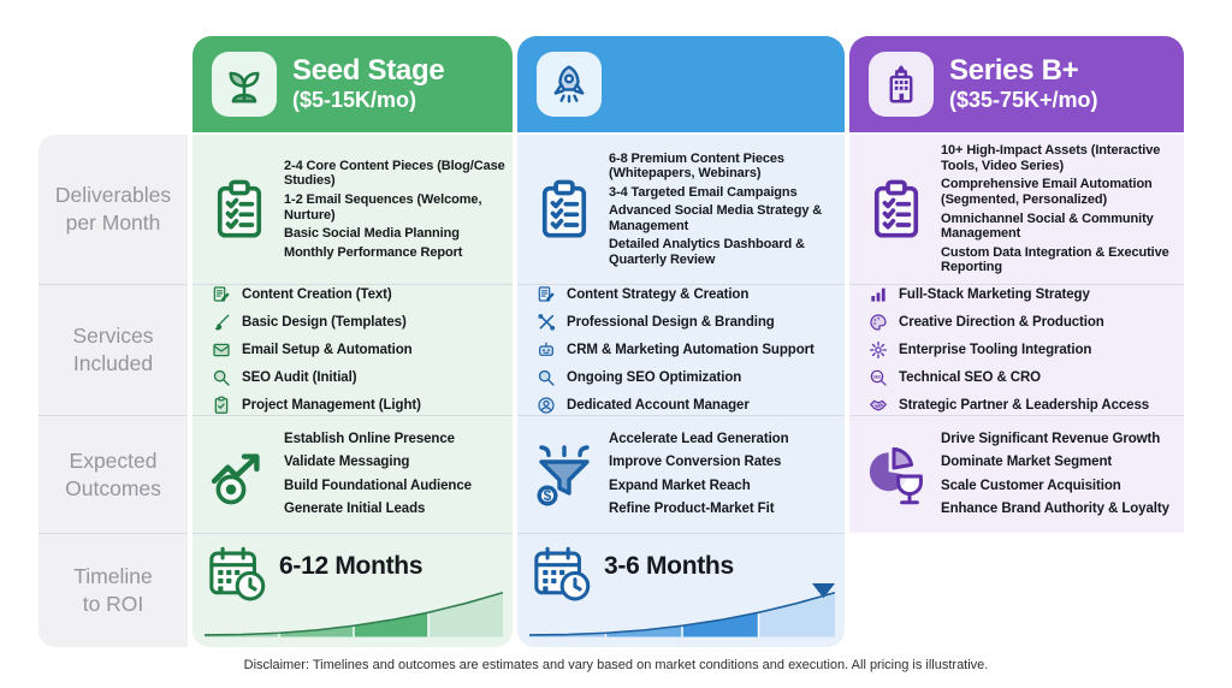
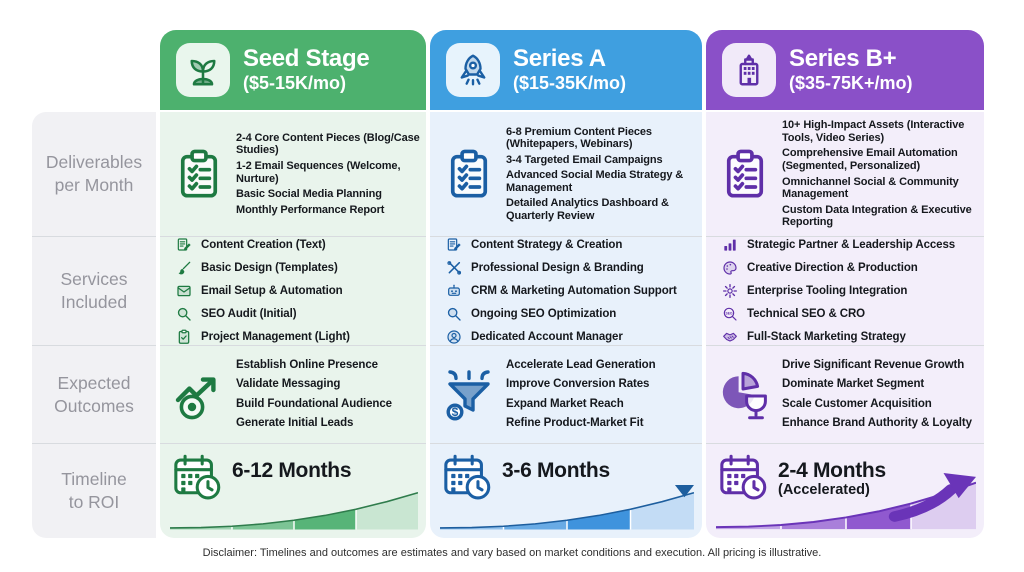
  Seed Stage
  ($5-15K/mo)
+ Series A
+ ($15-35K/mo)
  Series B+
  ($35-75K+/mo)
  Deliverables
  per Month
  Services
  Included
  Expected
  Outcomes
  Timeline
  to ROI
  2-4 Core Content Pieces (Blog/Case Studies)
  1-2 Email Sequences (Welcome, Nurture)
  Basic Social Media Planning
  Monthly Performance Report
  6-8 Premium Content Pieces (Whitepapers, Webinars)
  3-4 Targeted Email Campaigns
  Advanced Social Media Strategy & Management
  Detailed Analytics Dashboard & Quarterly Review
  10+ High-Impact Assets (Interactive Tools, Video Series)
  Comprehensive Email Automation (Segmented, Personalized)
  Omnichannel Social & Community Management
  Custom Data Integration & Executive Reporting
  Content Creation (Text)
  Basic Design (Templates)
  Email Setup & Automation
  SEO Audit (Initial)
  Project Management (Light)
  Content Strategy & Creation
  Professional Design & Branding
  CRM & Marketing Automation Support
  Ongoing SEO Optimization
  Dedicated Account Manager
- Full-Stack Marketing Strategy
+ Strategic Partner & Leadership Access
  Creative Direction & Production
  Enterprise Tooling Integration
  Technical SEO & CRO
- Strategic Partner & Leadership Access
+ Full-Stack Marketing Strategy
  Establish Online Presence
  Validate Messaging
  Build Foundational Audience
  Generate Initial Leads
  Accelerate Lead Generation
  Improve Conversion Rates
  Expand Market Reach
  Refine Product-Market Fit
  Drive Significant Revenue Growth
  Dominate Market Segment
  Scale Customer Acquisition
  Enhance Brand Authority & Loyalty
  6-12 Months
  3-6 Months
+ 2-4 Months
+ (Accelerated)
  Disclaimer: Timelines and outcomes are estimates and vary based on market conditions and execution. All pricing is illustrative.
